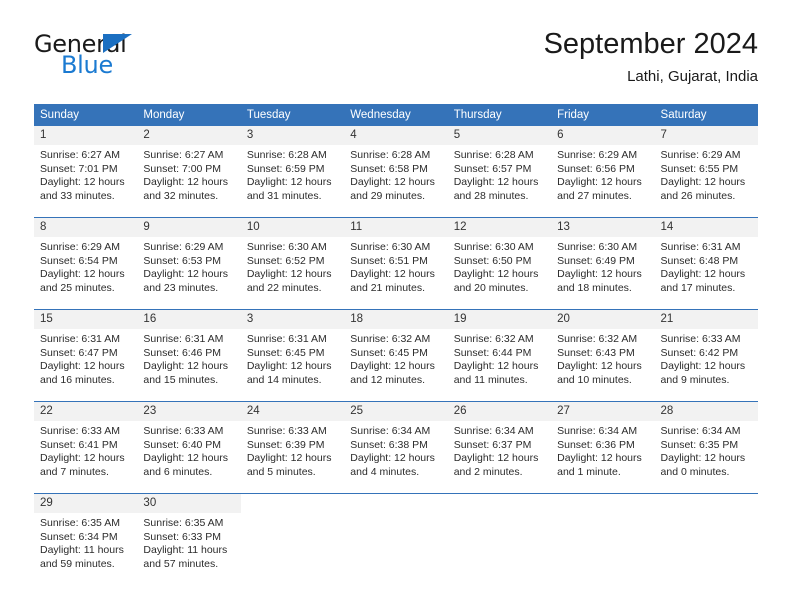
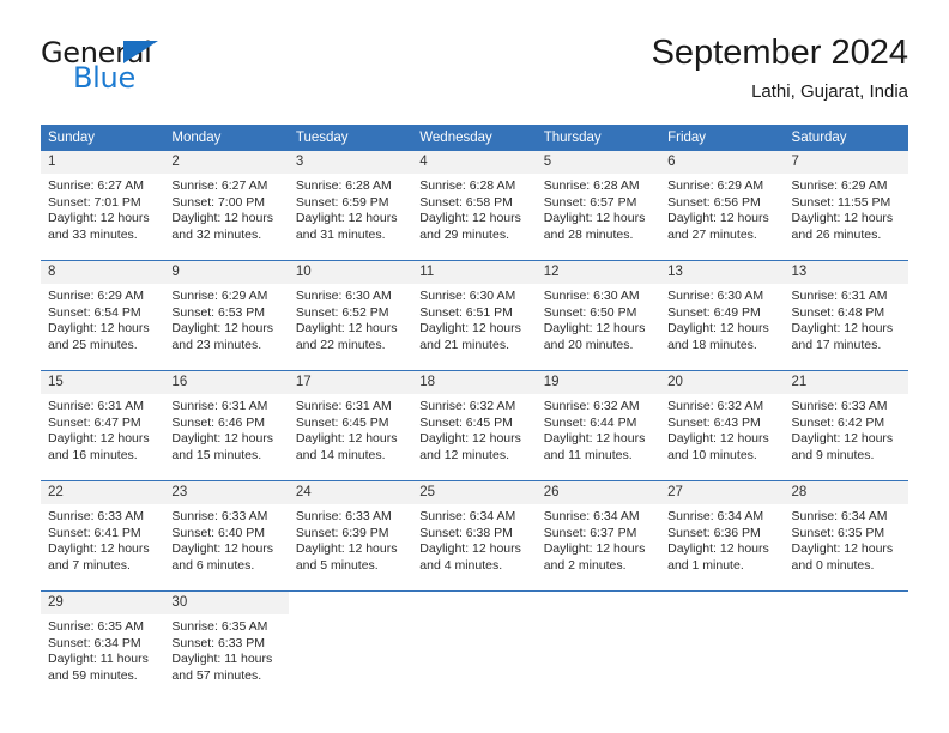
  General
  Blue
  September 2024
  Lathi, Gujarat, India
  Sunday	Monday	Tuesday	Wednesday	Thursday	Friday	Saturday
- 1Sunrise: 6:27 AMSunset: 7:01 PMDaylight: 12 hoursand 33 minutes.	2Sunrise: 6:27 AMSunset: 7:00 PMDaylight: 12 hoursand 32 minutes.	3Sunrise: 6:28 AMSunset: 6:59 PMDaylight: 12 hoursand 31 minutes.	4Sunrise: 6:28 AMSunset: 6:58 PMDaylight: 12 hoursand 29 minutes.	5Sunrise: 6:28 AMSunset: 6:57 PMDaylight: 12 hoursand 28 minutes.	6Sunrise: 6:29 AMSunset: 6:56 PMDaylight: 12 hoursand 27 minutes.	7Sunrise: 6:29 AMSunset: 6:55 PMDaylight: 12 hoursand 26 minutes.
+ 1Sunrise: 6:27 AMSunset: 7:01 PMDaylight: 12 hoursand 33 minutes.	2Sunrise: 6:27 AMSunset: 7:00 PMDaylight: 12 hoursand 32 minutes.	3Sunrise: 6:28 AMSunset: 6:59 PMDaylight: 12 hoursand 31 minutes.	4Sunrise: 6:28 AMSunset: 6:58 PMDaylight: 12 hoursand 29 minutes.	5Sunrise: 6:28 AMSunset: 6:57 PMDaylight: 12 hoursand 28 minutes.	6Sunrise: 6:29 AMSunset: 6:56 PMDaylight: 12 hoursand 27 minutes.	7Sunrise: 6:29 AMSunset: 11:55 PMDaylight: 12 hoursand 26 minutes.
- 8Sunrise: 6:29 AMSunset: 6:54 PMDaylight: 12 hoursand 25 minutes.	9Sunrise: 6:29 AMSunset: 6:53 PMDaylight: 12 hoursand 23 minutes.	10Sunrise: 6:30 AMSunset: 6:52 PMDaylight: 12 hoursand 22 minutes.	11Sunrise: 6:30 AMSunset: 6:51 PMDaylight: 12 hoursand 21 minutes.	12Sunrise: 6:30 AMSunset: 6:50 PMDaylight: 12 hoursand 20 minutes.	13Sunrise: 6:30 AMSunset: 6:49 PMDaylight: 12 hoursand 18 minutes.	14Sunrise: 6:31 AMSunset: 6:48 PMDaylight: 12 hoursand 17 minutes.
+ 8Sunrise: 6:29 AMSunset: 6:54 PMDaylight: 12 hoursand 25 minutes.	9Sunrise: 6:29 AMSunset: 6:53 PMDaylight: 12 hoursand 23 minutes.	10Sunrise: 6:30 AMSunset: 6:52 PMDaylight: 12 hoursand 22 minutes.	11Sunrise: 6:30 AMSunset: 6:51 PMDaylight: 12 hoursand 21 minutes.	12Sunrise: 6:30 AMSunset: 6:50 PMDaylight: 12 hoursand 20 minutes.	13Sunrise: 6:30 AMSunset: 6:49 PMDaylight: 12 hoursand 18 minutes.	13Sunrise: 6:31 AMSunset: 6:48 PMDaylight: 12 hoursand 17 minutes.
- 15Sunrise: 6:31 AMSunset: 6:47 PMDaylight: 12 hoursand 16 minutes.	16Sunrise: 6:31 AMSunset: 6:46 PMDaylight: 12 hoursand 15 minutes.	3Sunrise: 6:31 AMSunset: 6:45 PMDaylight: 12 hoursand 14 minutes.	18Sunrise: 6:32 AMSunset: 6:45 PMDaylight: 12 hoursand 12 minutes.	19Sunrise: 6:32 AMSunset: 6:44 PMDaylight: 12 hoursand 11 minutes.	20Sunrise: 6:32 AMSunset: 6:43 PMDaylight: 12 hoursand 10 minutes.	21Sunrise: 6:33 AMSunset: 6:42 PMDaylight: 12 hoursand 9 minutes.
+ 15Sunrise: 6:31 AMSunset: 6:47 PMDaylight: 12 hoursand 16 minutes.	16Sunrise: 6:31 AMSunset: 6:46 PMDaylight: 12 hoursand 15 minutes.	17Sunrise: 6:31 AMSunset: 6:45 PMDaylight: 12 hoursand 14 minutes.	18Sunrise: 6:32 AMSunset: 6:45 PMDaylight: 12 hoursand 12 minutes.	19Sunrise: 6:32 AMSunset: 6:44 PMDaylight: 12 hoursand 11 minutes.	20Sunrise: 6:32 AMSunset: 6:43 PMDaylight: 12 hoursand 10 minutes.	21Sunrise: 6:33 AMSunset: 6:42 PMDaylight: 12 hoursand 9 minutes.
  22Sunrise: 6:33 AMSunset: 6:41 PMDaylight: 12 hoursand 7 minutes.	23Sunrise: 6:33 AMSunset: 6:40 PMDaylight: 12 hoursand 6 minutes.	24Sunrise: 6:33 AMSunset: 6:39 PMDaylight: 12 hoursand 5 minutes.	25Sunrise: 6:34 AMSunset: 6:38 PMDaylight: 12 hoursand 4 minutes.	26Sunrise: 6:34 AMSunset: 6:37 PMDaylight: 12 hoursand 2 minutes.	27Sunrise: 6:34 AMSunset: 6:36 PMDaylight: 12 hoursand 1 minute.	28Sunrise: 6:34 AMSunset: 6:35 PMDaylight: 12 hoursand 0 minutes.
  29Sunrise: 6:35 AMSunset: 6:34 PMDaylight: 11 hoursand 59 minutes.	30Sunrise: 6:35 AMSunset: 6:33 PMDaylight: 11 hoursand 57 minutes.
